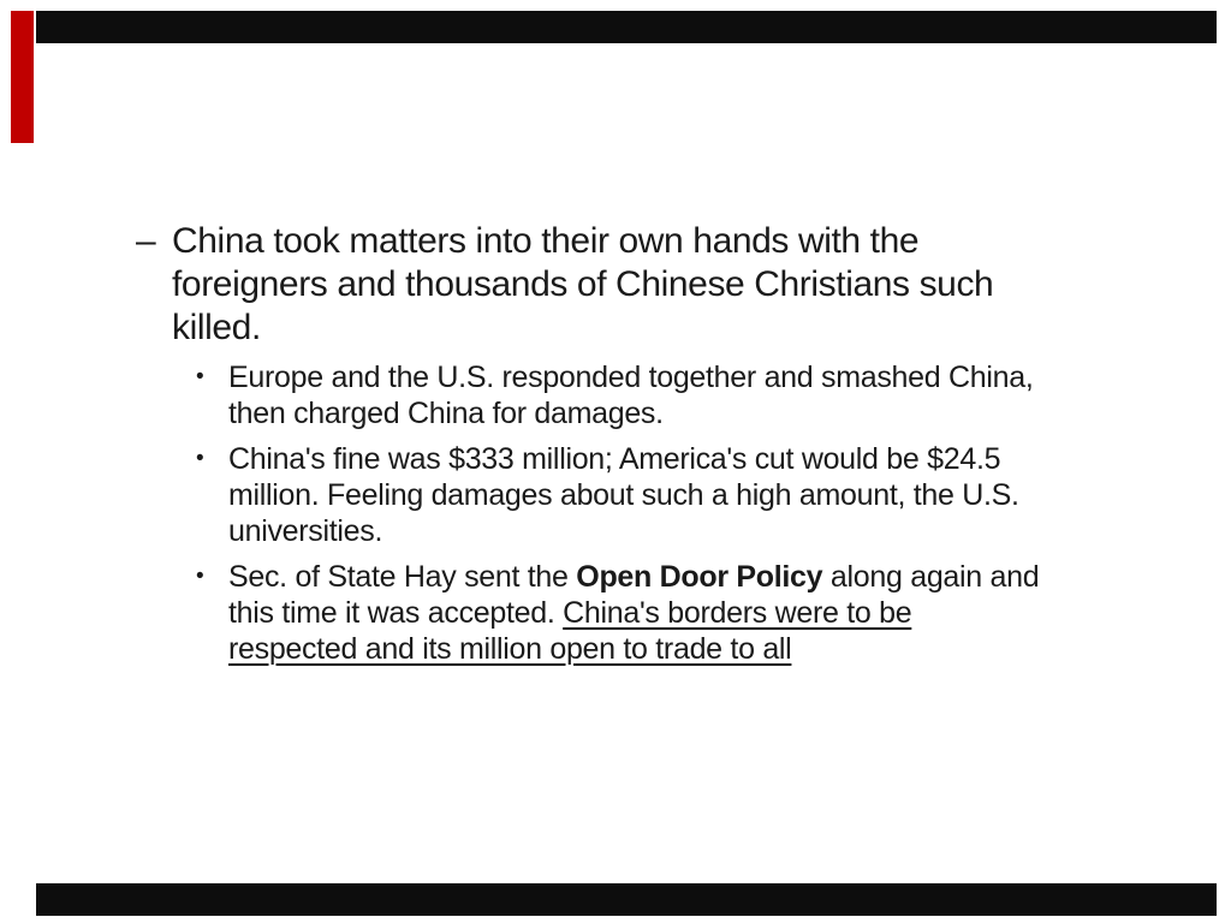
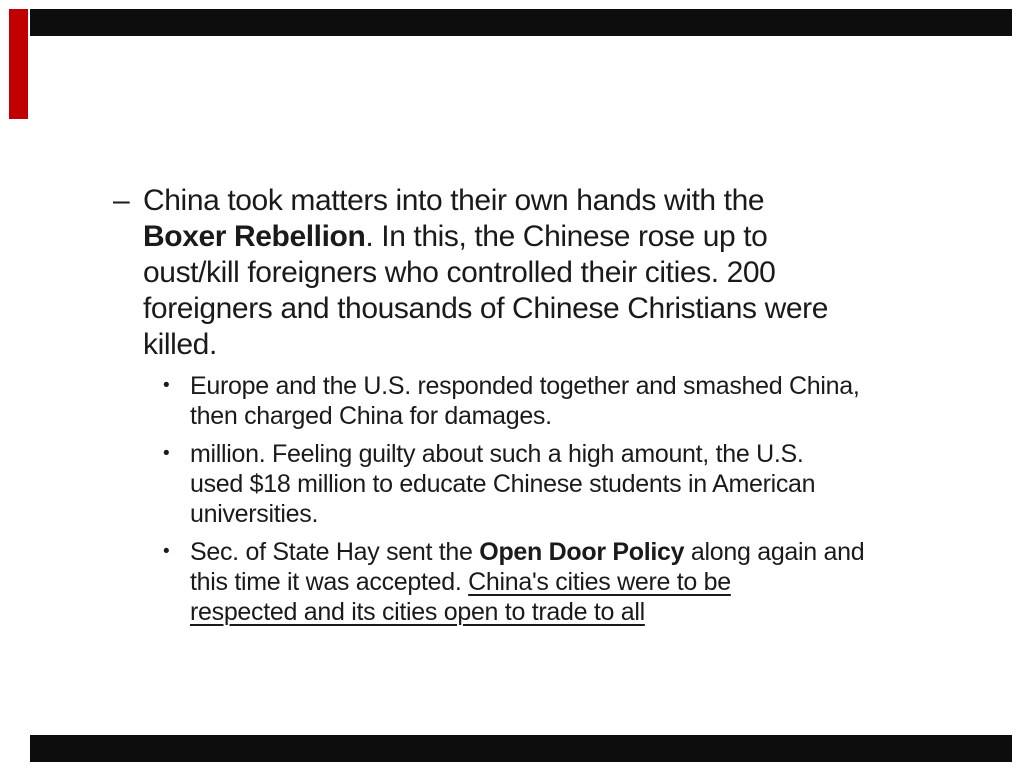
  –
  China took matters into their own hands with the
+ Boxer Rebellion. In this, the Chinese rose up to
+ oust/kill foreigners who controlled their cities. 200
- foreigners and thousands of Chinese Christians such
+ foreigners and thousands of Chinese Christians were
  killed.
  •
  Europe and the U.S. responded together and smashed China,
  then charged China for damages.
  •
- China's fine was $333 million; America's cut would be $24.5
- million. Feeling damages about such a high amount, the U.S.
+ million. Feeling guilty about such a high amount, the U.S.
+ used $18 million to educate Chinese students in American
  universities.
  •
  Sec. of State Hay sent the Open Door Policy along again and
- this time it was accepted. China's borders were to be
+ this time it was accepted. China's cities were to be
- respected and its million open to trade to all
+ respected and its cities open to trade to all
